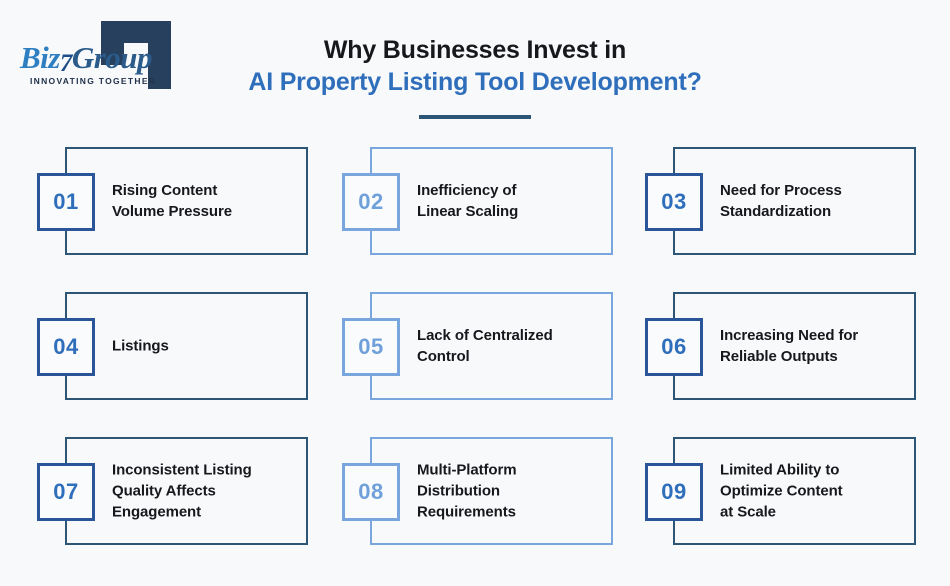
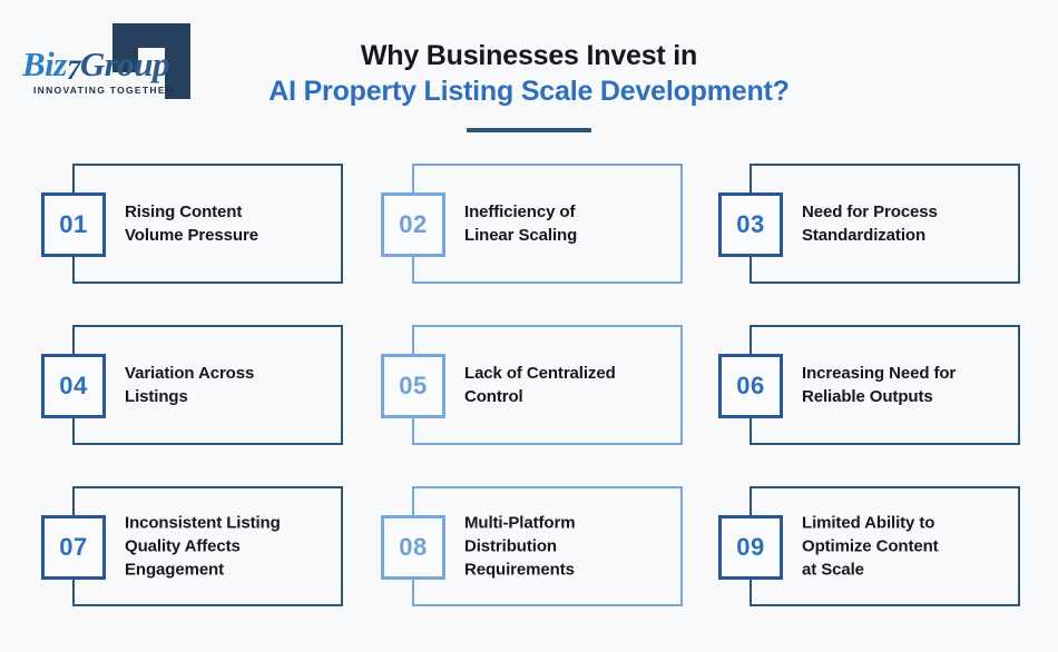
  Biz7Group
  INNOVATING TOGETHER
  Why Businesses Invest in
- AI Property Listing Tool Development?
+ AI Property Listing Scale Development?
  01
  Rising Content
  Volume Pressure
  02
  Inefficiency of
  Linear Scaling
  03
  Need for Process
  Standardization
  04
+ Variation Across
  Listings
  05
  Lack of Centralized
  Control
  06
  Increasing Need for
  Reliable Outputs
  07
  Inconsistent Listing
  Quality Affects
  Engagement
  08
  Multi-Platform
  Distribution
  Requirements
  09
  Limited Ability to
  Optimize Content
  at Scale
